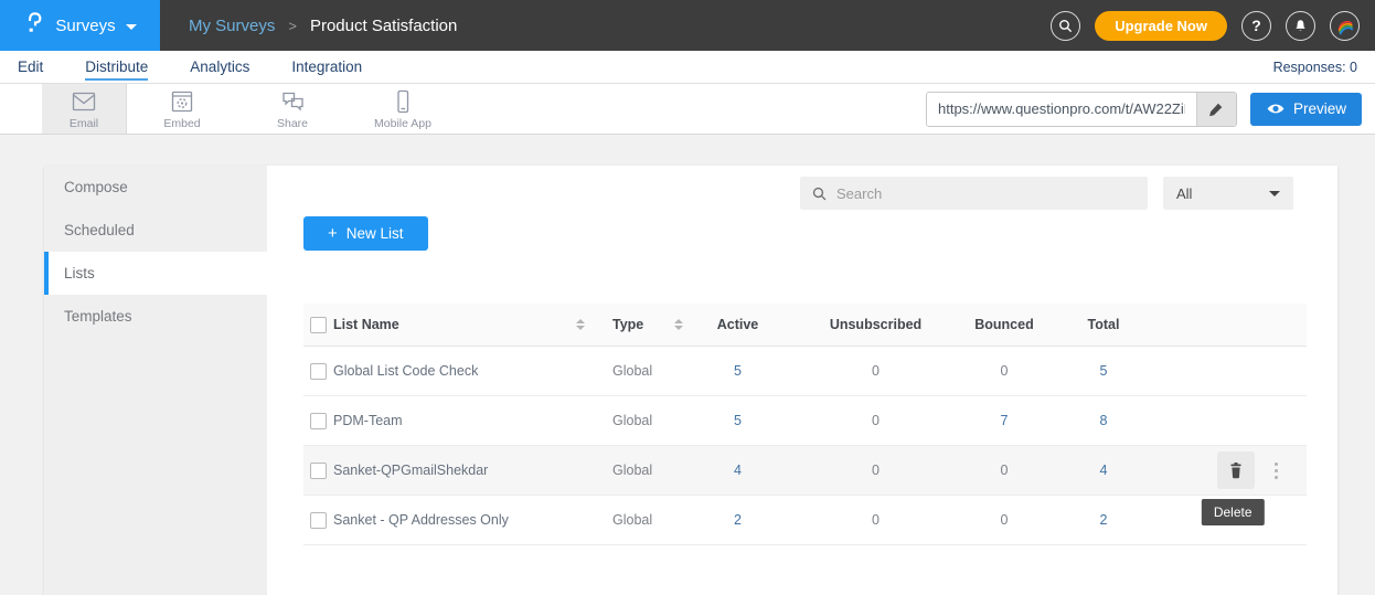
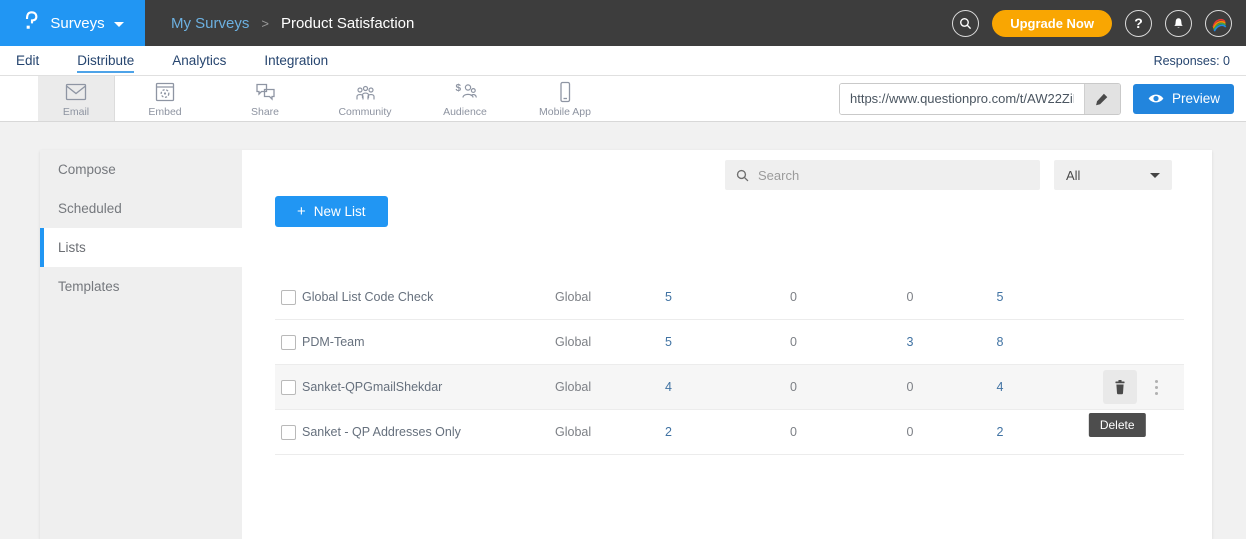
  Surveys
  My Surveys
  >
  Product Satisfaction
  Upgrade Now
  ?
  Edit
  Distribute
  Analytics
  Integration
  Responses: 0
  Email
  Embed
  Share
+ Community
+ $
+ Audience
  Mobile App
  https://www.questionpro.com/t/AW22Zi
  Preview
  Compose
  Scheduled
  Lists
  Templates
  Search
  All
  +
  New List
- List Name
- Type
- Active
- Unsubscribed
- Bounced
- Total
  Global List Code Check
  Global
  5
  0
  0
  5
  PDM-Team
  Global
  5
  0
- 7
+ 3
  8
  Sanket-QPGmailShekdar
  Global
  4
  0
  0
  4
  Delete
  Sanket - QP Addresses Only
  Global
  2
  0
  0
  2
